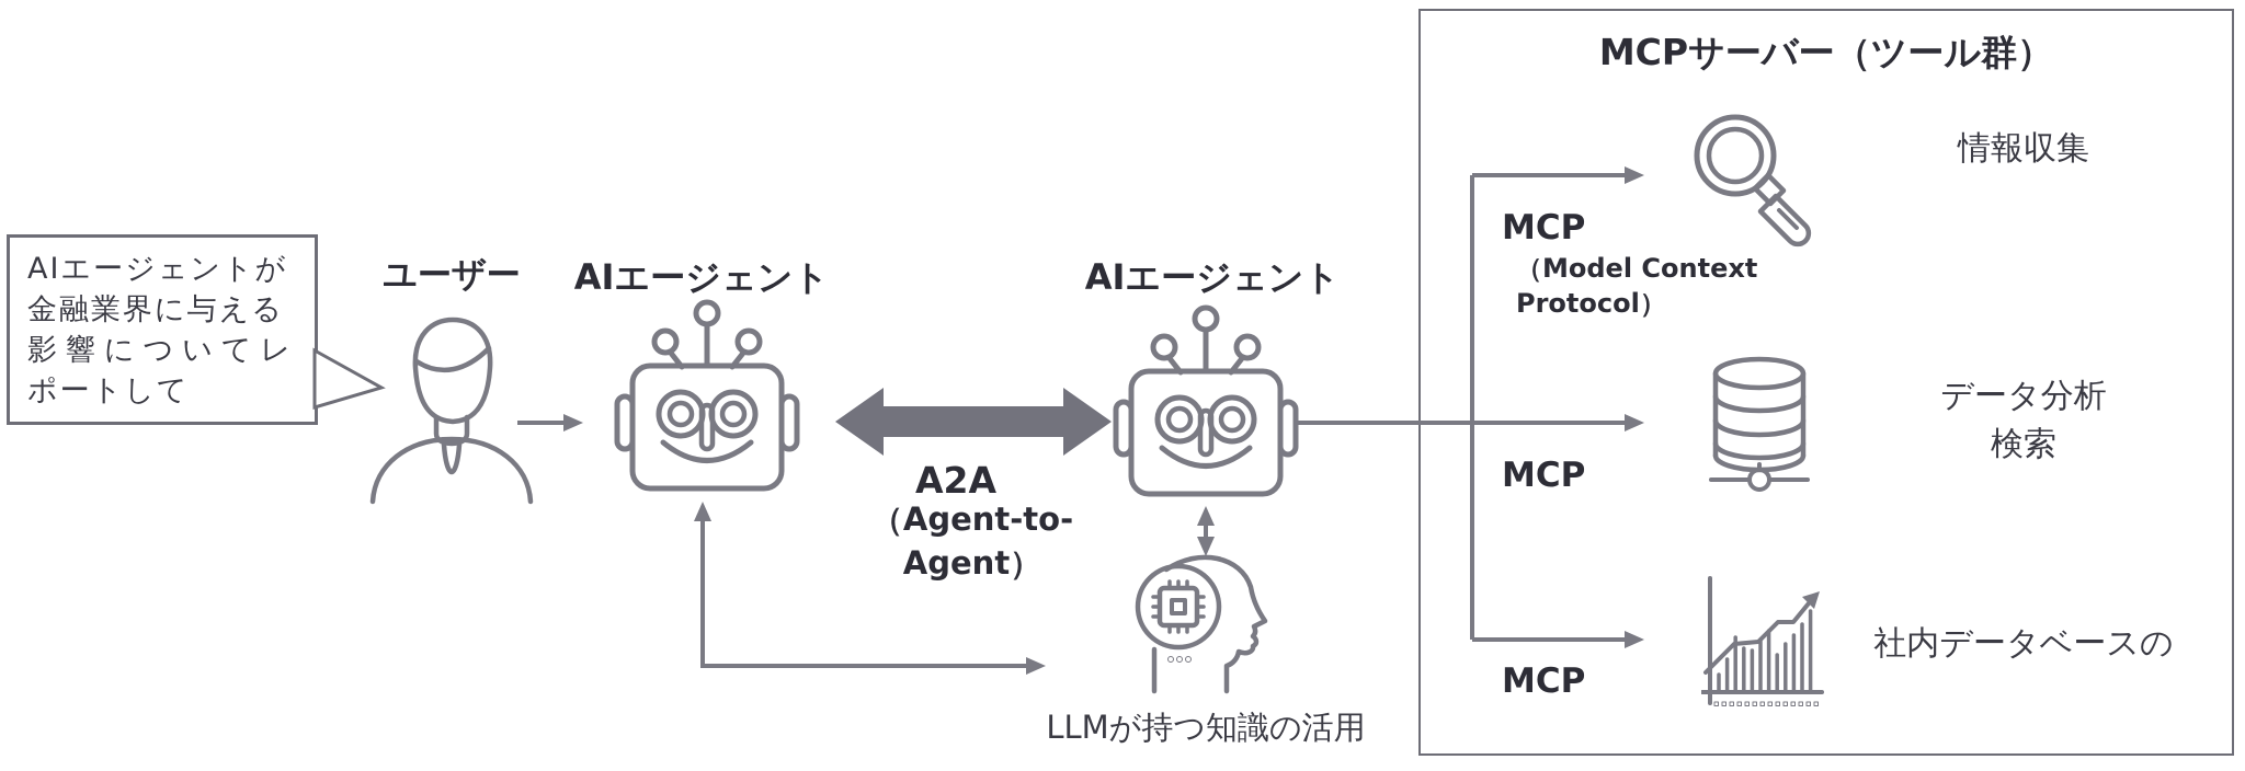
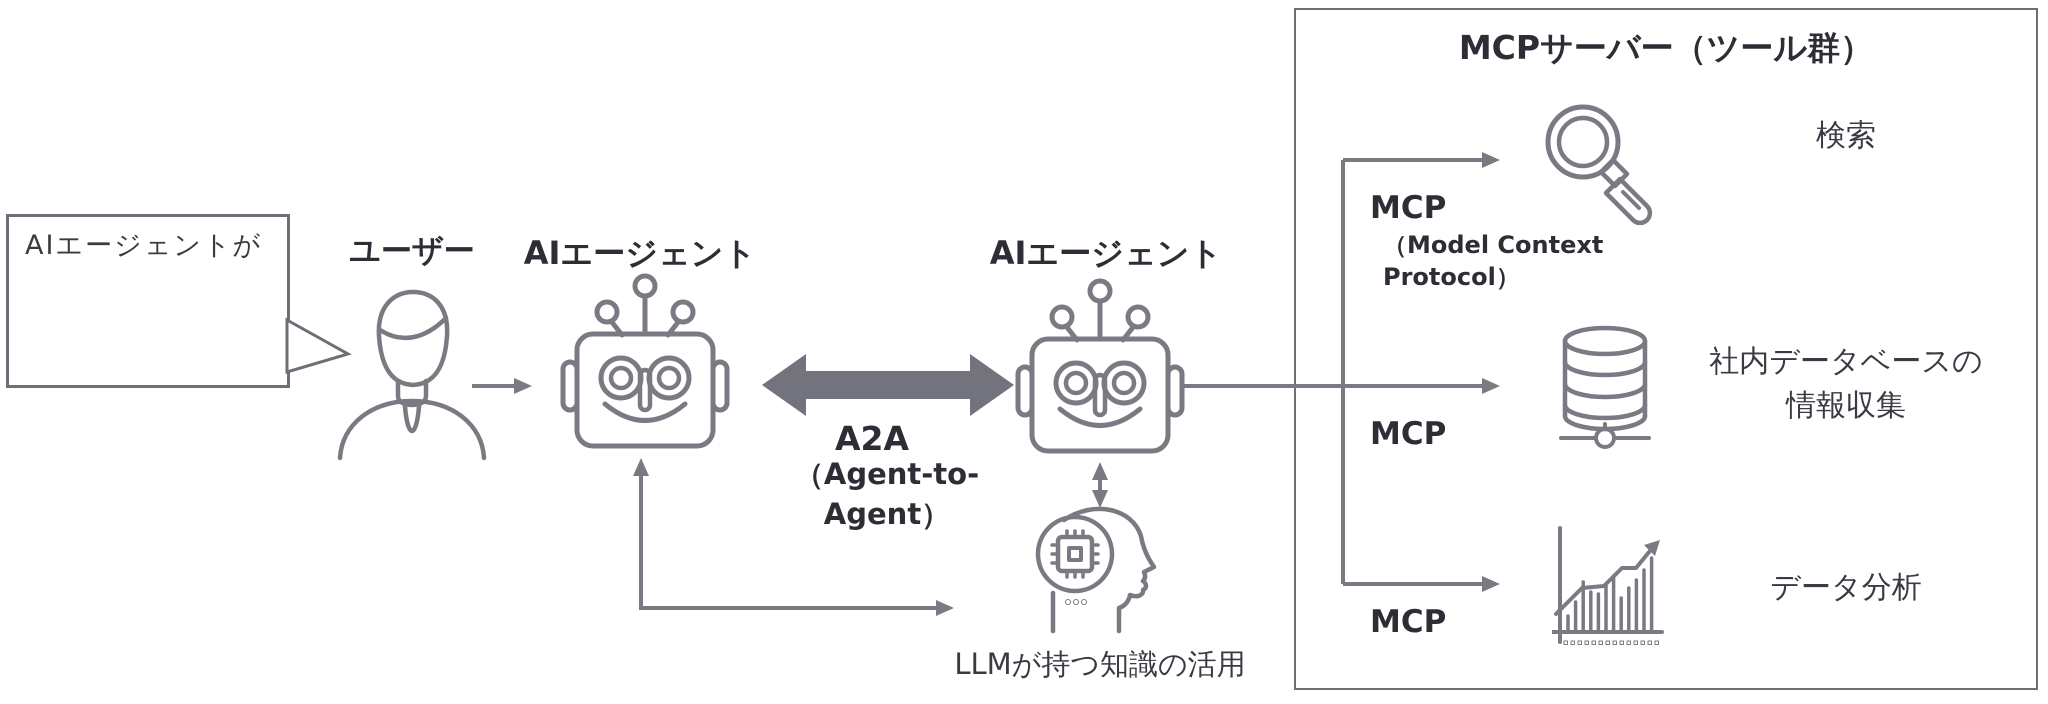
  AIエージェントが
- 金融業界に与える
- 影響についてレ
- ポートして
  ユーザー
  AIエージェント
  AIエージェント
  A2A
  （Agent-to-Agent）
  LLMが持つ知識の活用
  MCPサーバー（ツール群）
  MCP
  （Model Context Protocol）
  MCP
  MCP
- 情報収集
+ 検索
- データ分析
+ 社内データベースの
- 検索
+ 情報収集
- 社内データベースの
+ データ分析
